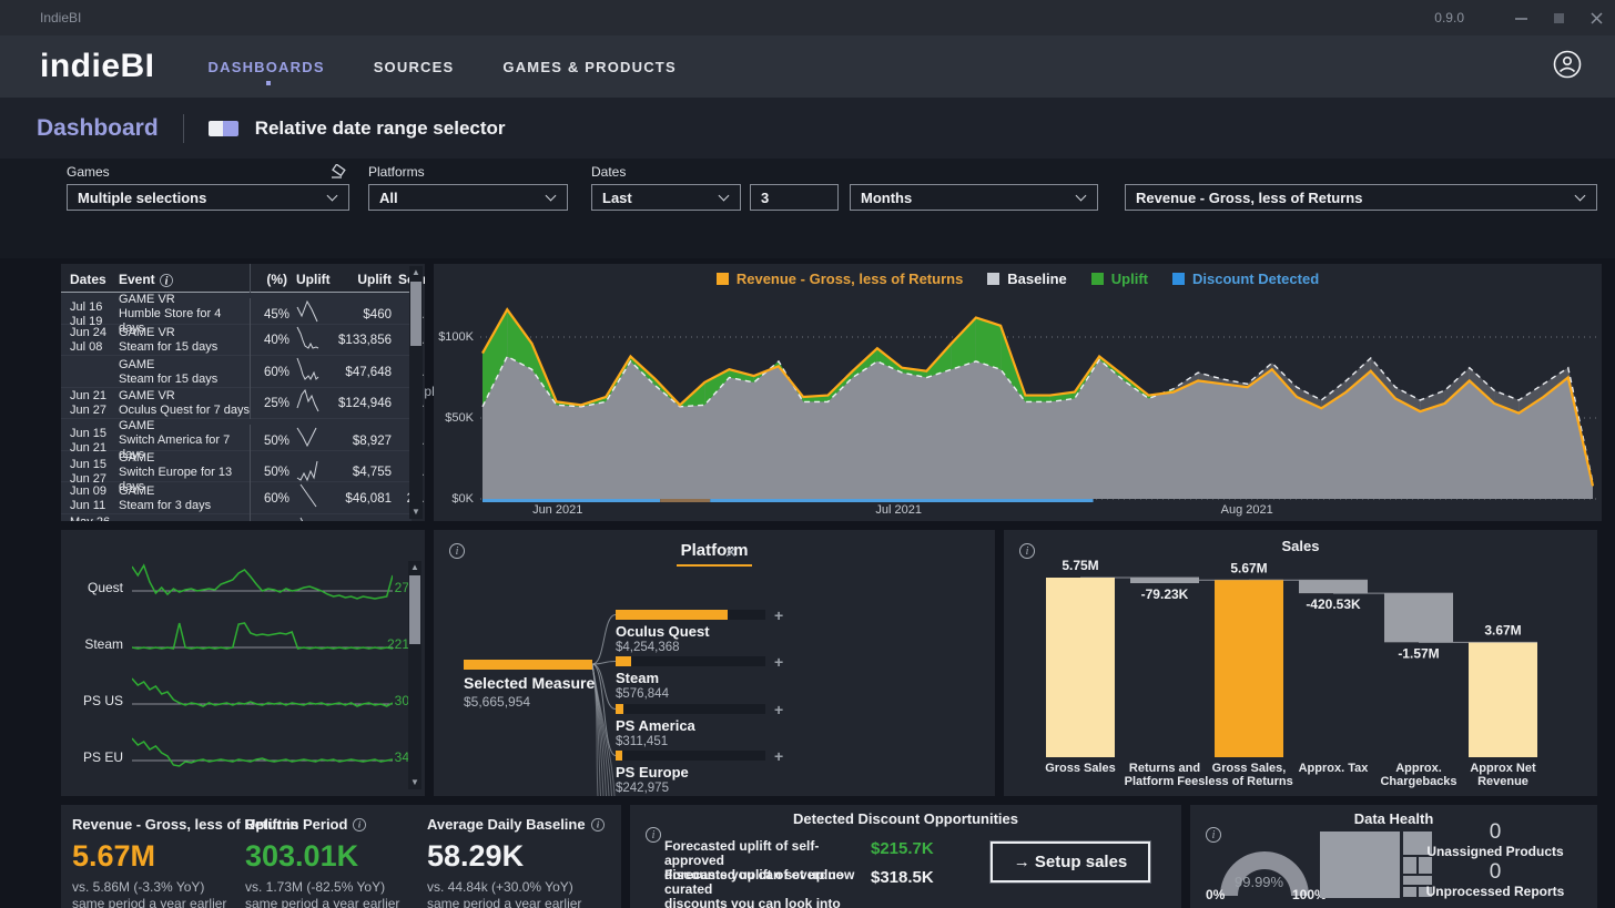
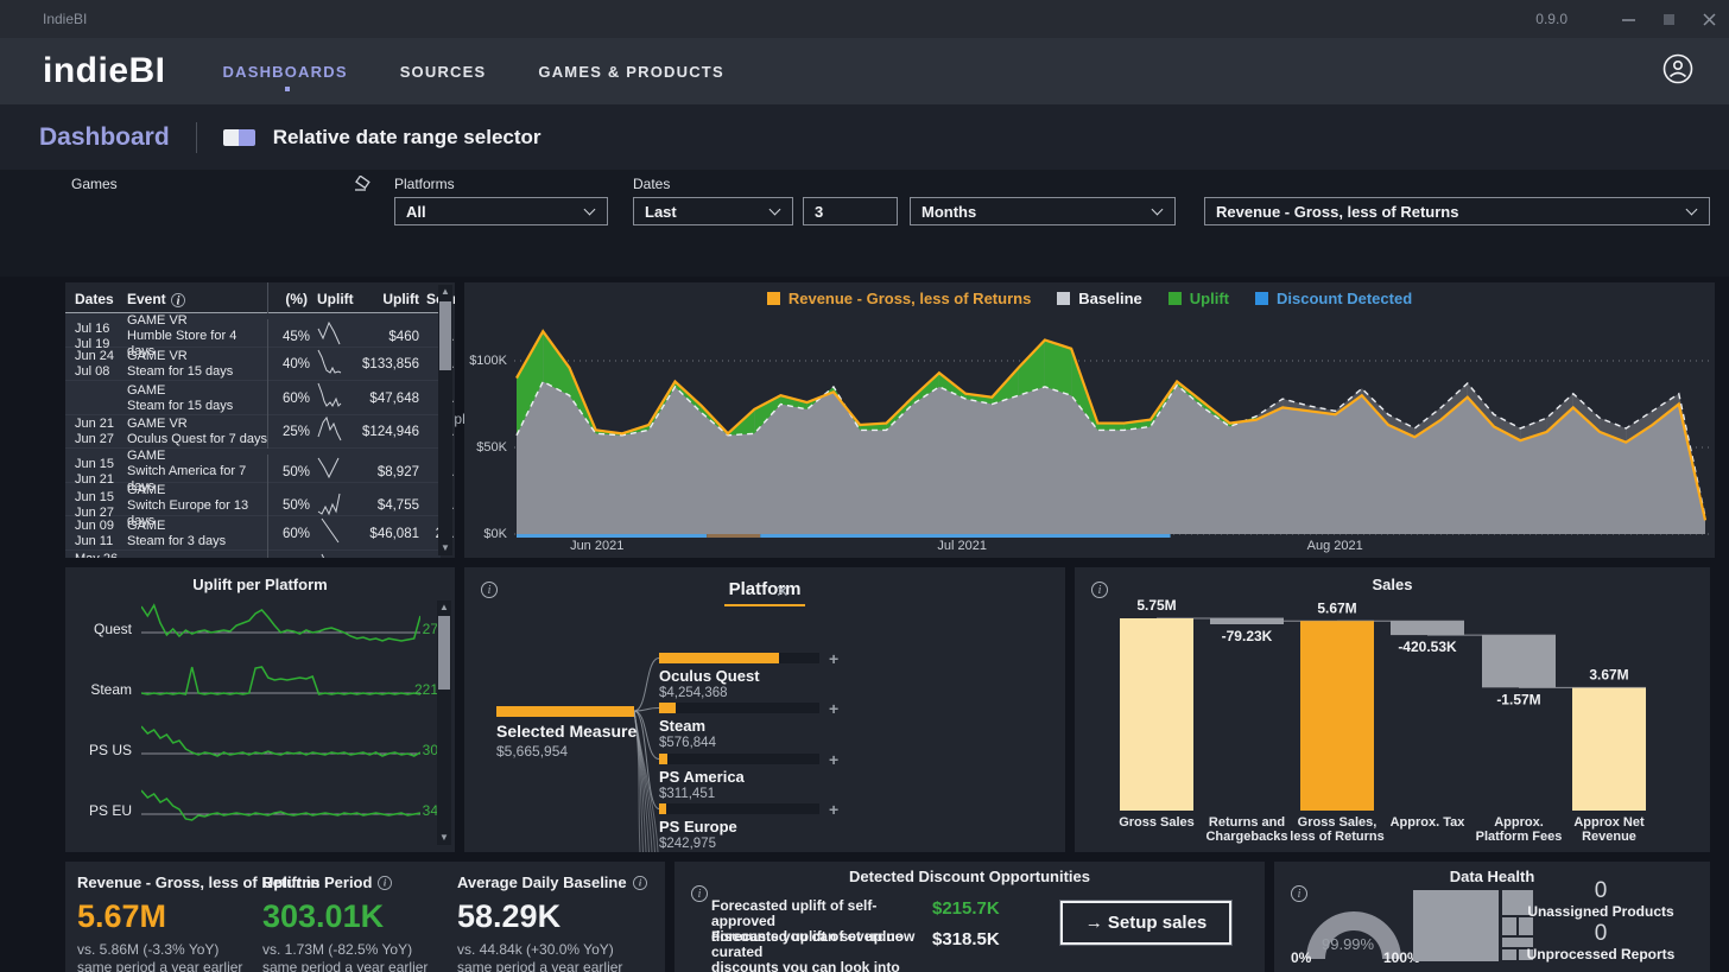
  IndieBI
  0.9.0
  indieBI
  DASHBOARDS
  SOURCES
  GAMES & PRODUCTS
  Dashboard
  Relative date range selector
  Games
- Multiple selections
  Platforms
  All
  Dates
  Last
  3
  Months
  Revenue - Gross, less of Returns
  Dates
  Event i
  (%)
  Uplift
  Uplift
  Jul 16
  Jul 19
  GAME VR
  Humble Store for 4 days
  45%
  $460
  Jun 24
  Jul 08
  GAME VR
  Steam for 15 days
  40%
  $133,856
  GAME
  Steam for 15 days
  60%
  $47,648
  Jun 21
  Jun 27
  GAME VR
  Oculus Quest for 7 days
  25%
  $124,946
  Jun 15
  Jun 21
  GAME
  Switch America for 7 days
  50%
  $8,927
  Jun 15
  Jun 27
  GAME
  Switch Europe for 13 days
  50%
  $4,755
  Jun 09
  Jun 11
  GAME
  Steam for 3 days
  60%
  $46,081
  ▲
  ▼
  Revenue - Gross, less of Returns
  Baseline
  Uplift
  Discount Detected
  $0K
  $50K
  $100K
  Jun 2021
  Jul 2021
  Aug 2021
+ Uplift per Platform
  Quest
  Steam
  221
  PS US
  PS EU
  ▲
  ▼
  i
  Platform
  ✕
  Selected Measure
  $5,665,954
  +
  Oculus Quest
  $4,254,368
  +
  Steam
  $576,844
  +
  PS America
  $311,451
  +
  PS Europe
  $242,975
  Sales
  i
  5.75M
  Gross Sales
  -79.23K
- Returns and Platform Fees
+ Returns and Chargebacks
  5.67M
  Gross Sales, less of Returns
  -420.53K
  Approx. Tax
  -1.57M
- Approx. Chargebacks
+ Approx. Platform Fees
  3.67M
  Approx Net Revenue
  Revenue - Gross, less of Returns
  5.67M
  vs. 5.86M (-3.3% YoY)
  same period a year earlier
  Uplift in Period
  i
  303.01K
  vs. 1.73M (-82.5% YoY)
  same period a year earlier
  Average Daily Baseline
  i
  58.29K
  vs. 44.84k (+30.0% YoY)
  same period a year earlier
  Detected Discount Opportunities
  i
  Forecasted uplift of self-approved
  discounts you can set up now
  $215.7K
  Forecasted uplift of overdue curated
  discounts you can look into
  $318.5K
  → Setup sales
  Data Health
  i
  99.99%
  0%
  100
  0
  Unassigned Products
  0
  Unprocessed Reports
